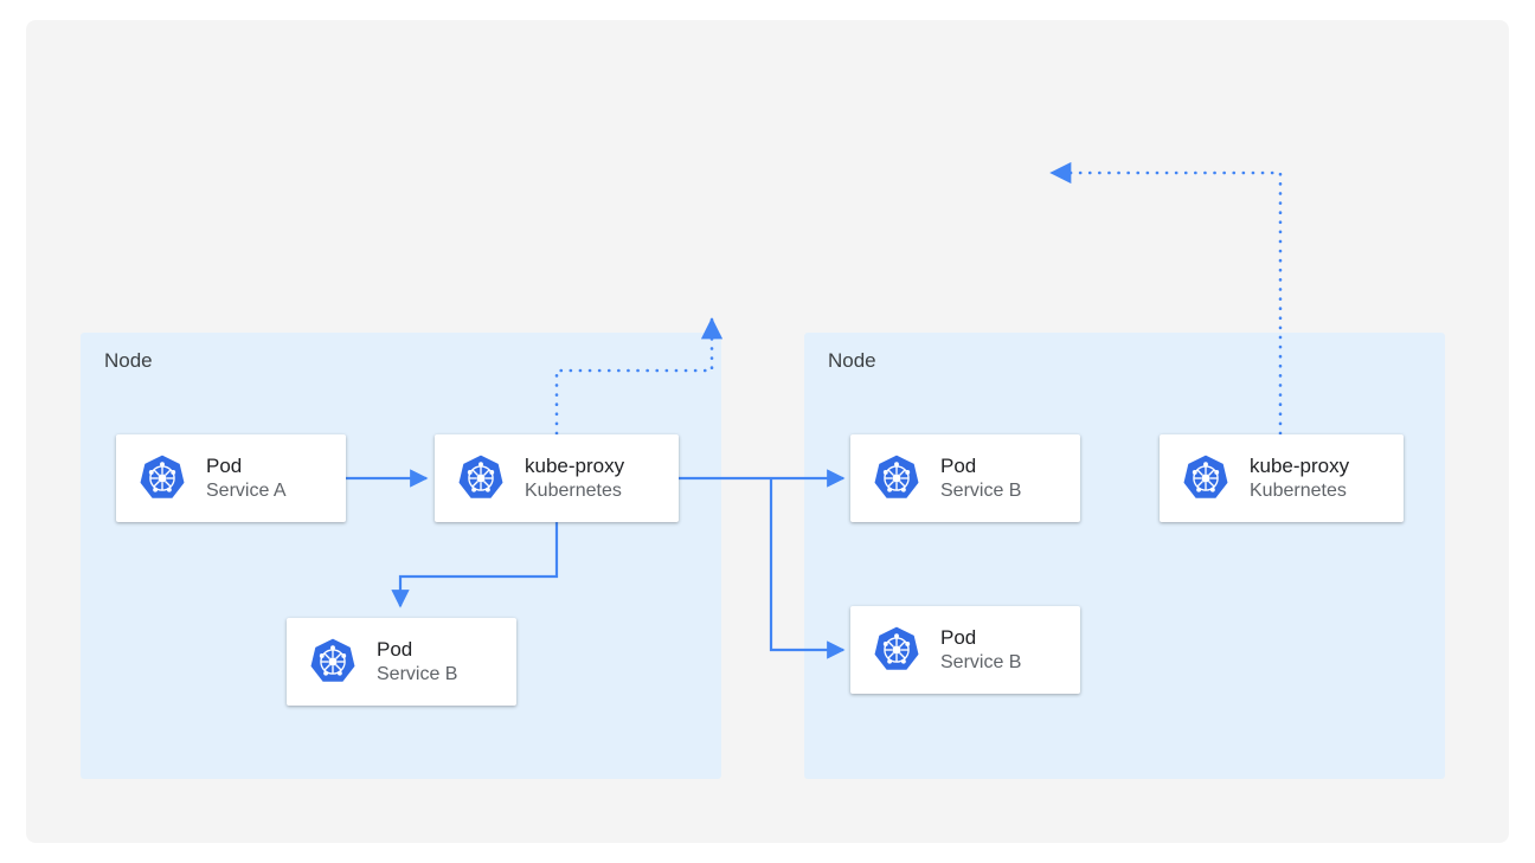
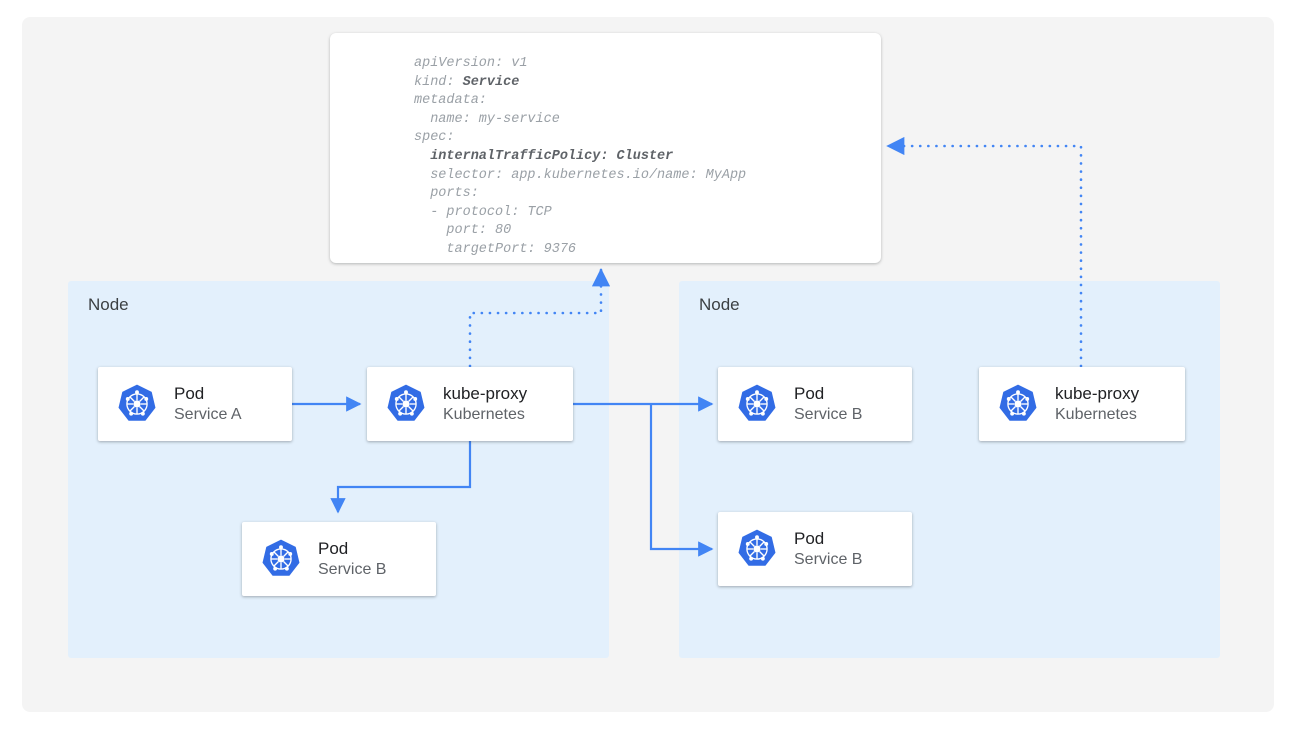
  Node
  Node
+ apiVersion: v1 kind: Service metadata: name: my-service spec: internalTrafficPolicy: Cluster selector: app.kubernetes.io/name: MyApp ports: - protocol: TCP port: 80 targetPort: 9376
  Pod
  Service A
  kube-proxy
  Kubernetes
  Pod
  Service B
  Pod
  Service B
  Pod
  Service B
  kube-proxy
  Kubernetes
